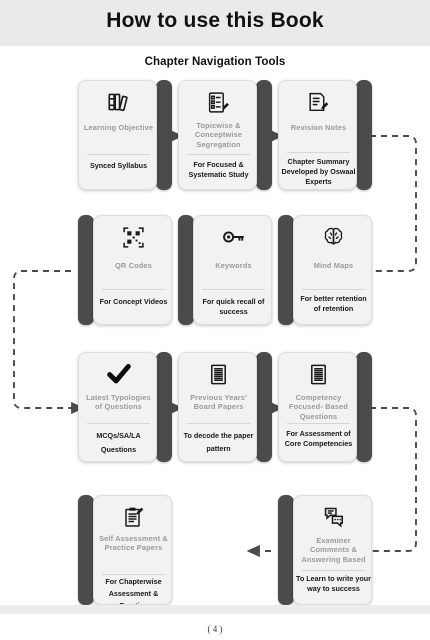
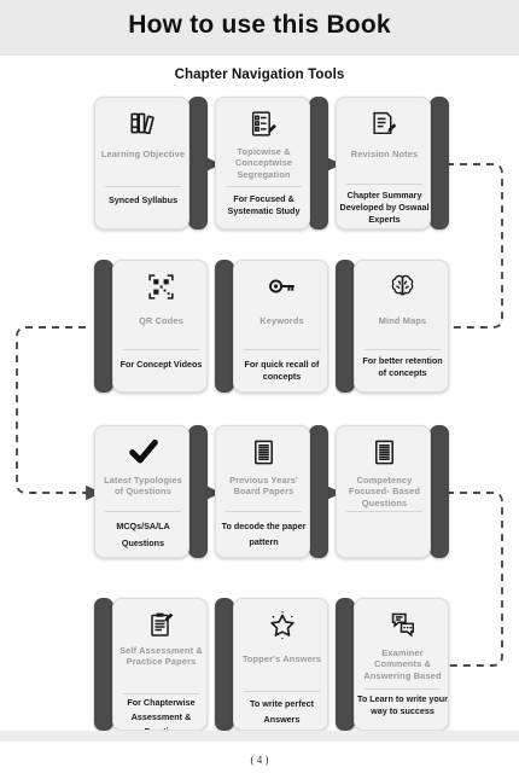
  How to use this Book
  Chapter Navigation Tools
  Learning Objective
  Synced Syllabus
  Topicwise & Conceptwise Segregation
  For Focused & Systematic Study
  Revision Notes
  Chapter Summary Developed by Oswaal Experts
  QR Codes
  For Concept Videos
  Keywords
- For quick recall of success
+ For quick recall of concepts
  Mind Maps
- For better retention of retention
+ For better retention of concepts
  Latest Typologies of Questions
  MCQs/SA/LA Questions
  Previous Years' Board Papers
  To decode the paper pattern
  Competency Focused- Based Questions
- For Assessment of Core Competencies
  Self Assessment & Practice Papers
  For Chapterwise Assessment &
+ Topper's Answers
+ To write perfect Answers
  Examiner Comments & Answering Based
  To Learn to write your way to success
  ( 4 )
